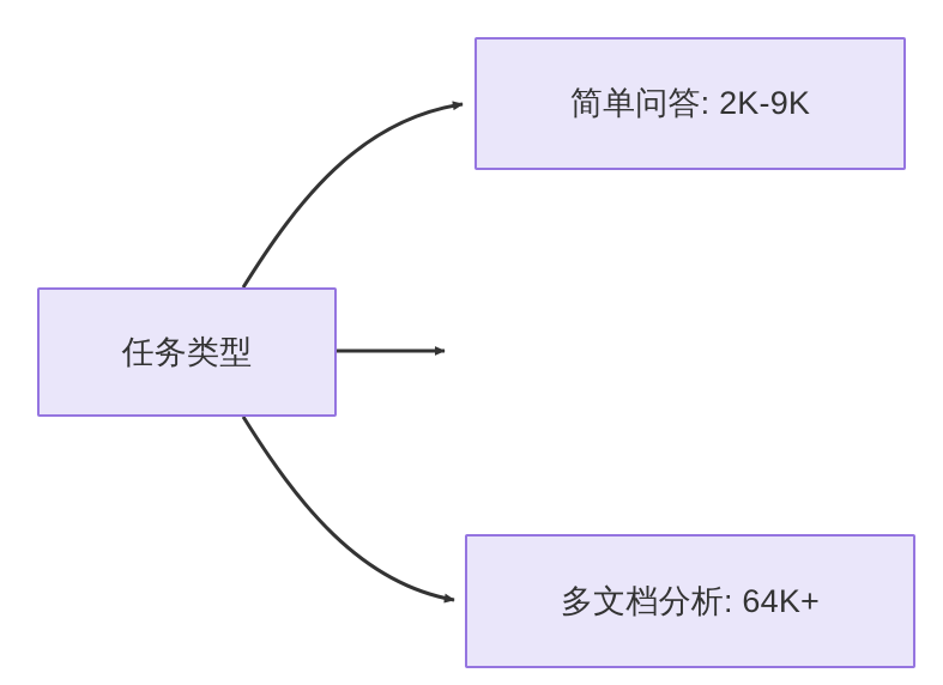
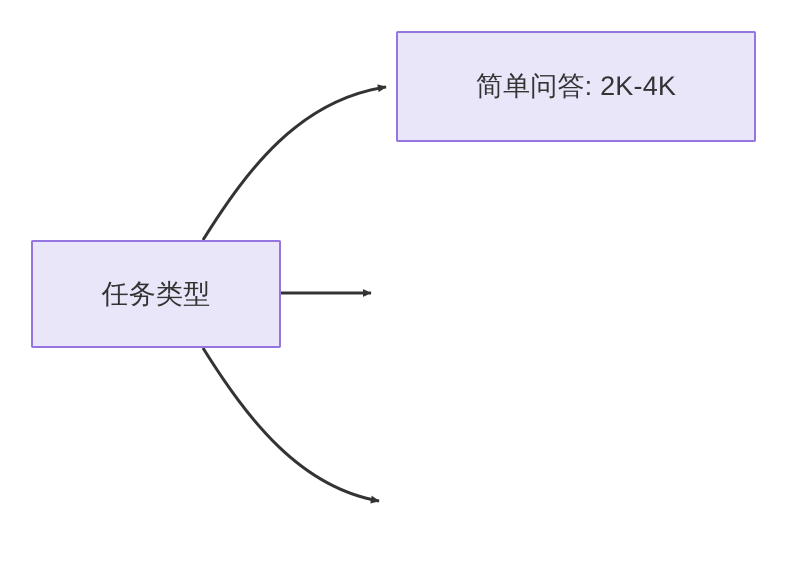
  任务类型
- 简单问答: 2K-9K
+ 简单问答: 2K-4K
- 多文档分析: 64K+
